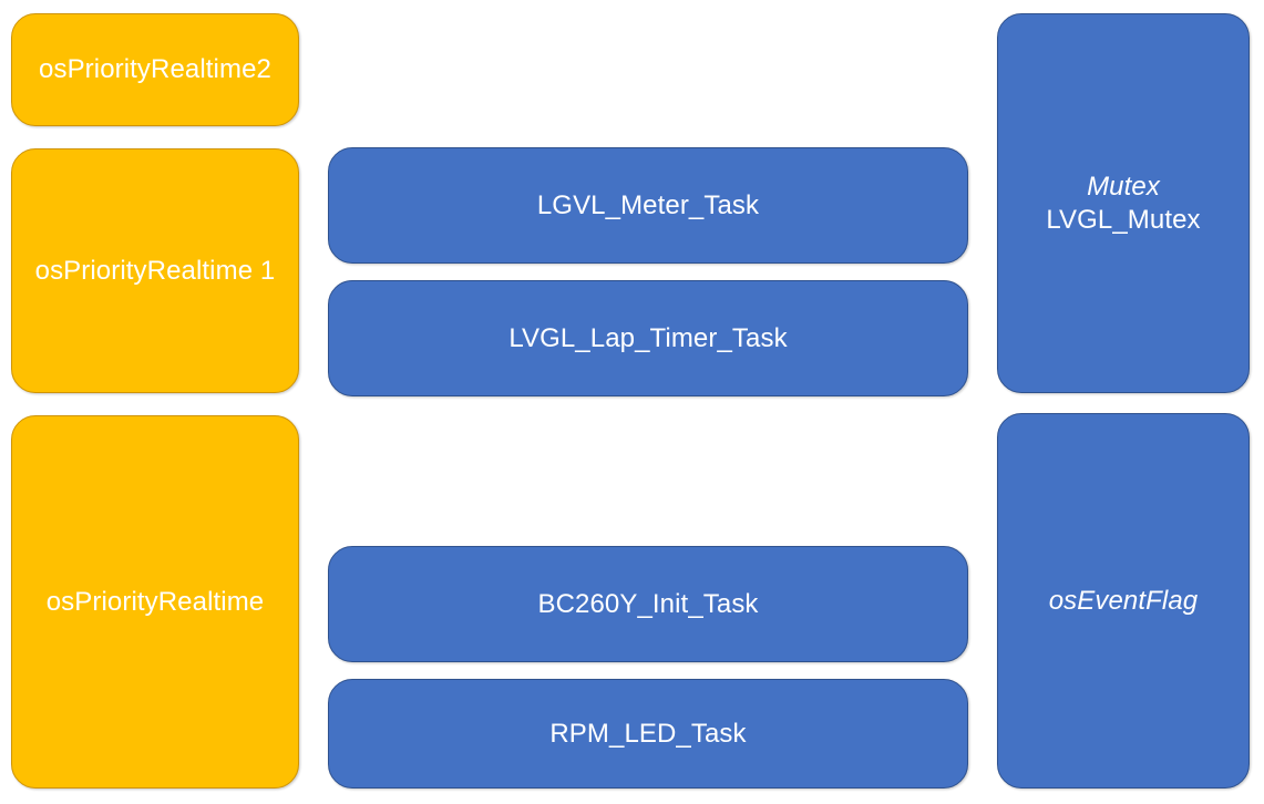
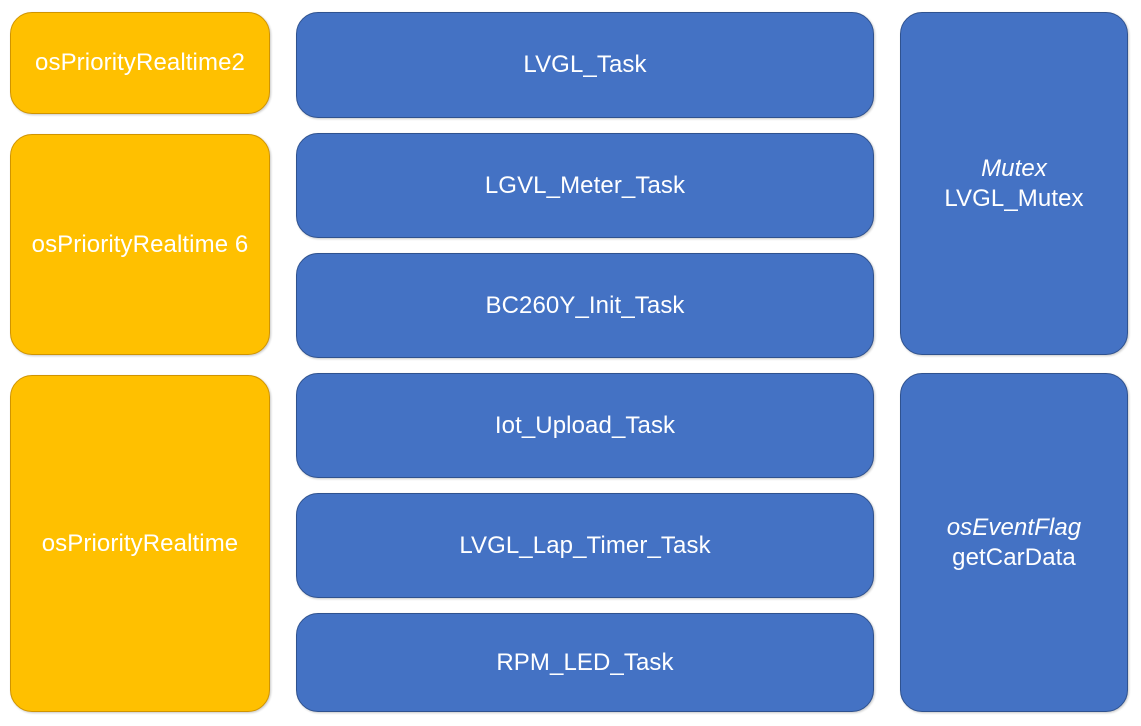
  osPriorityRealtime2
- osPriorityRealtime 1
+ osPriorityRealtime 6
  osPriorityRealtime
+ LVGL_Task
  LGVL_Meter_Task
- LVGL_Lap_Timer_Task
+ BC260Y_Init_Task
+ Iot_Upload_Task
- BC260Y_Init_Task
+ LVGL_Lap_Timer_Task
  RPM_LED_Task
  Mutex
  LVGL_Mutex
  osEventFlag
+ getCarData
